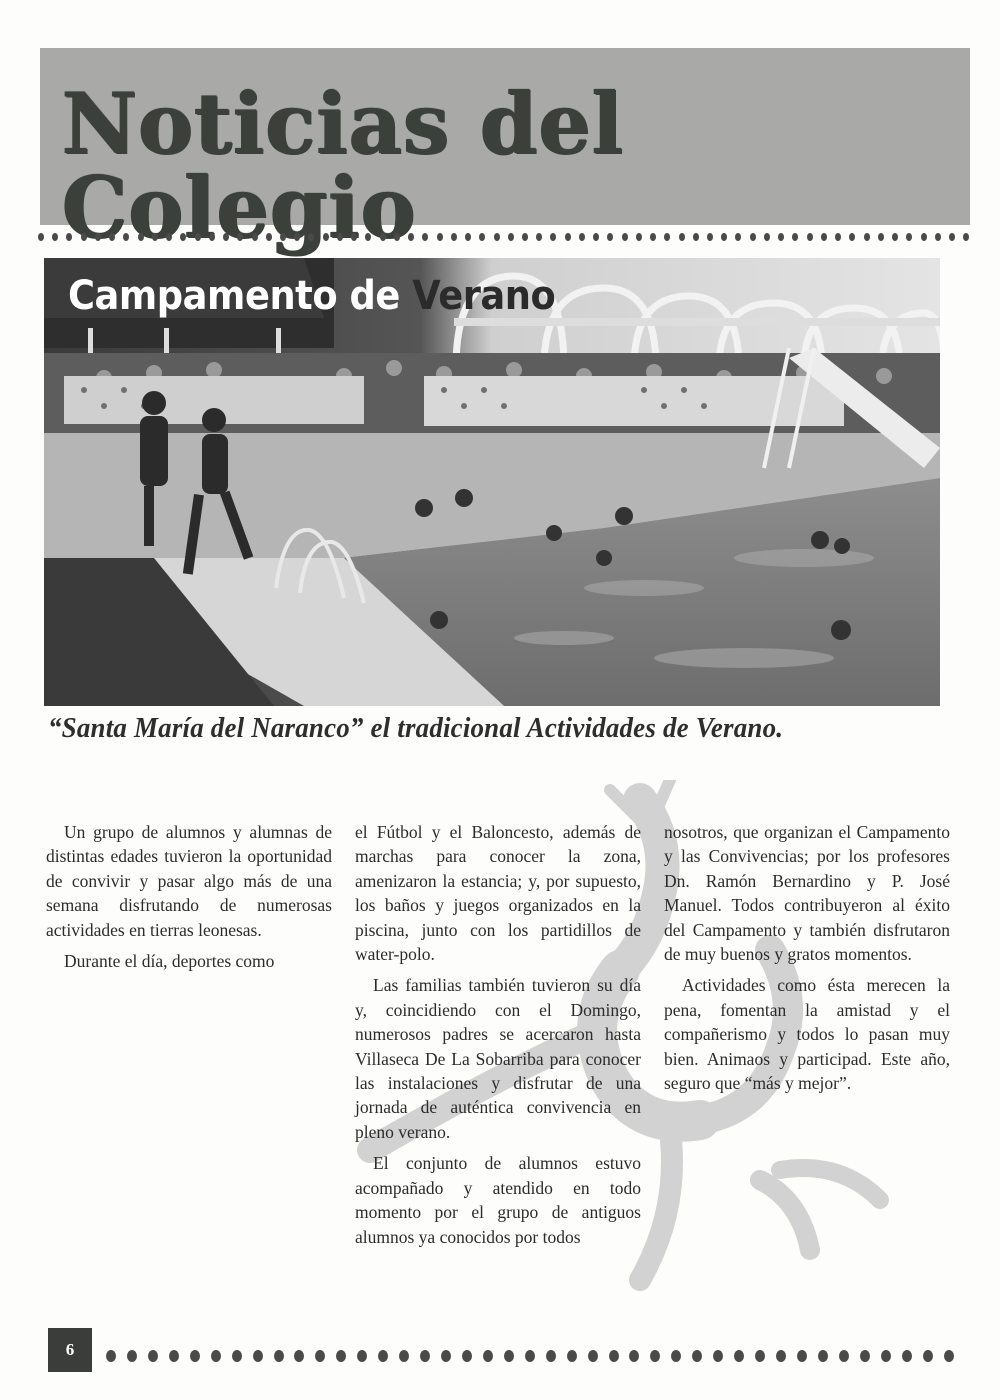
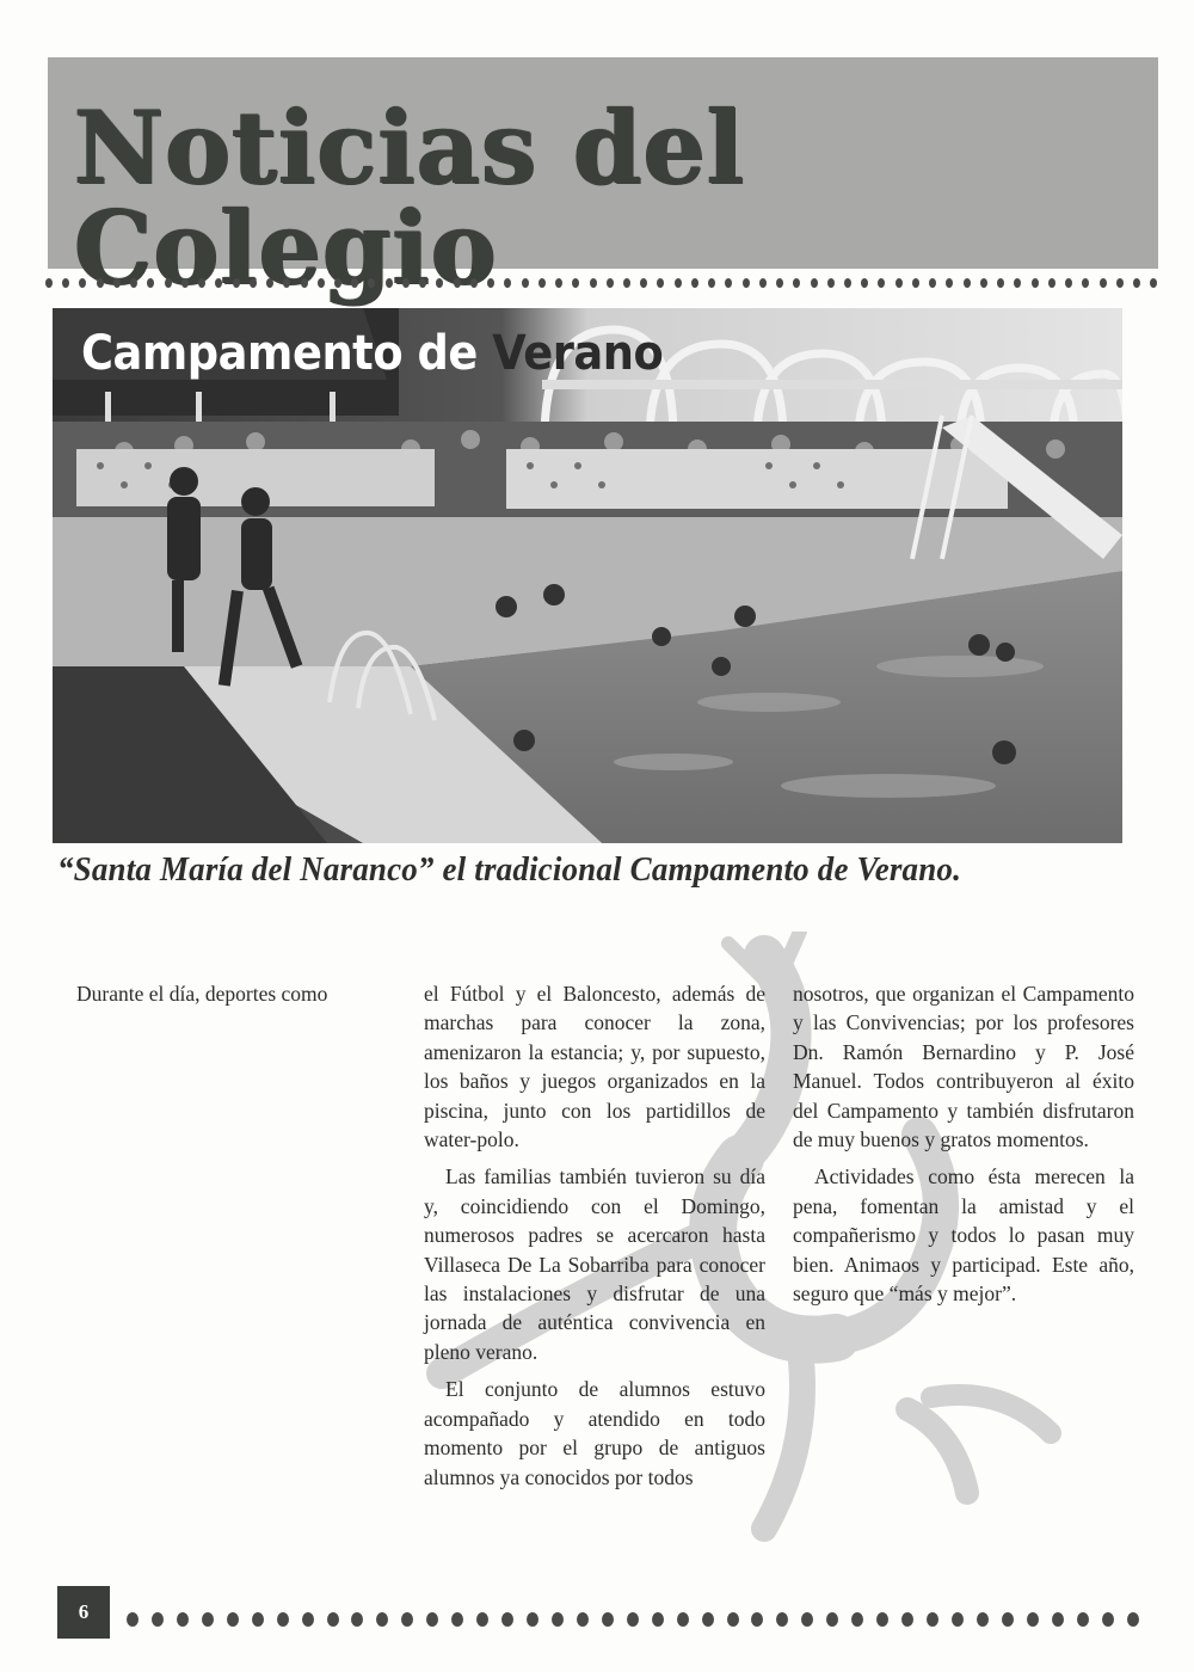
  Noticias del Colegio
  Campamento de Verano
- “Santa María del Naranco” el tradicional Actividades de Verano.
+ “Santa María del Naranco” el tradicional Campamento de Verano.
- Un grupo de alumnos y alumnas de distintas edades tuvieron la oportunidad de convivir y pasar algo más de una semana disfrutando de numerosas actividades en tierras leonesas.
  Durante el día, deportes como
  el Fútbol y el Baloncesto, además de marchas para conocer la zona, amenizaron la estancia; y, por supuesto, los baños y juegos organizados en la piscina, junto con los partidillos de water-polo.
  Las familias también tuvieron su día y, coincidiendo con el Domingo, numerosos padres se acercaron hasta Villaseca De La Sobarriba para conocer las instalaciones y disfrutar de una jornada de auténtica convivencia en pleno verano.
  El conjunto de alumnos estuvo acompañado y atendido en todo momento por el grupo de antiguos alumnos ya conocidos por todos
  nosotros, que organizan el Campamento y las Convivencias; por los profesores Dn. Ramón Bernardino y P. José Manuel. Todos contribuyeron al éxito del Campamento y también disfrutaron de muy buenos y gratos momentos.
  Actividades como ésta merecen la pena, fomentan la amistad y el compañerismo y todos lo pasan muy bien. Animaos y participad. Este año, seguro que “más y mejor”.
  6
